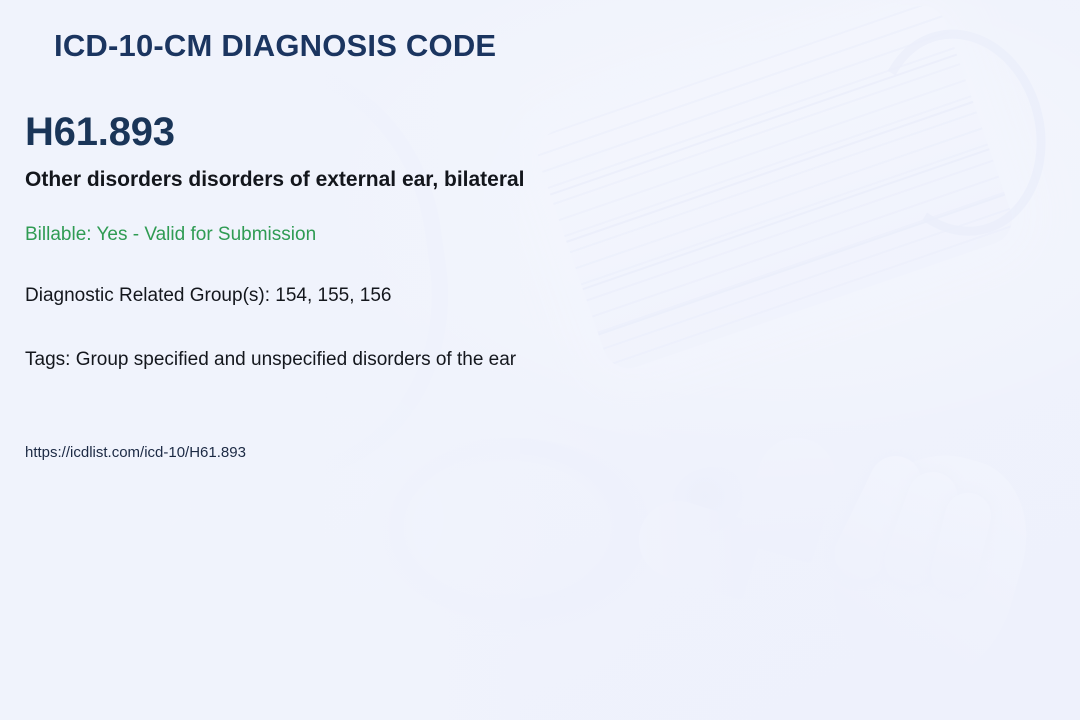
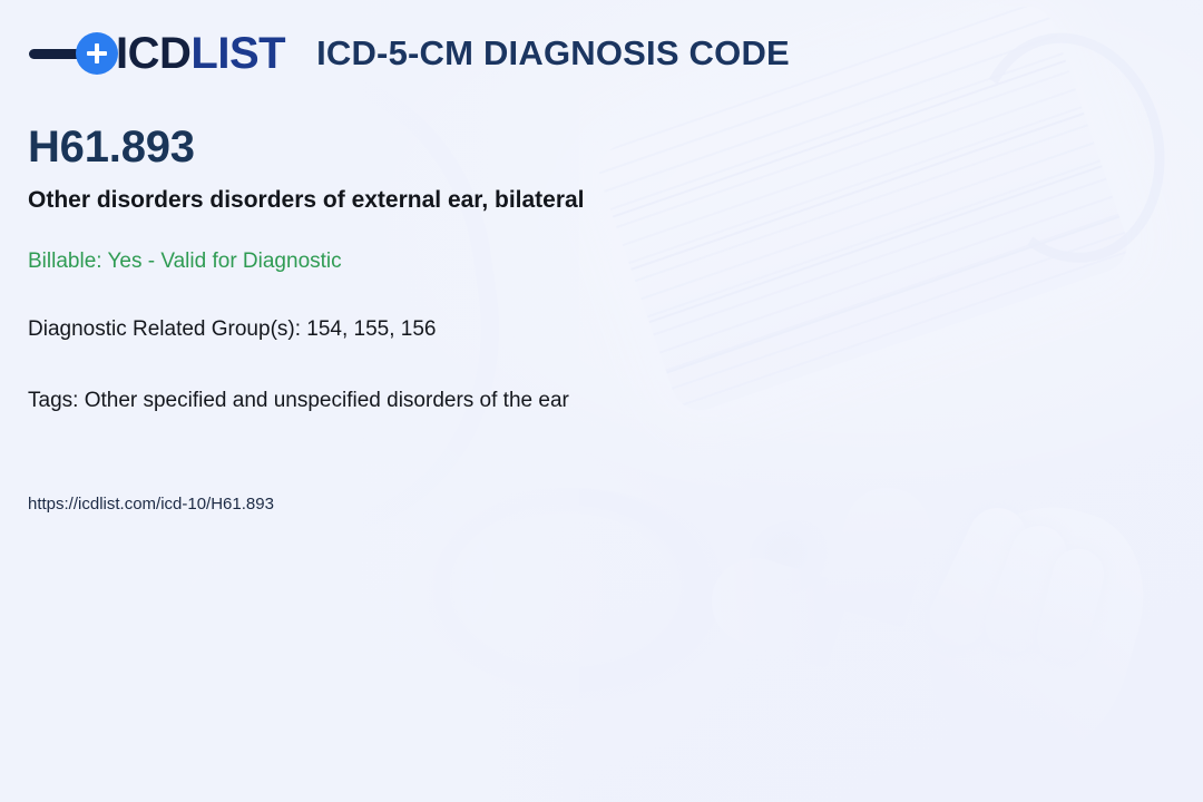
+ ICDLIST
- ICD-10-CM DIAGNOSIS CODE
+ ICD-5-CM DIAGNOSIS CODE
  H61.893
  Other disorders disorders of external ear, bilateral
- Billable: Yes - Valid for Submission
+ Billable: Yes - Valid for Diagnostic
  Diagnostic Related Group(s): 154, 155, 156
- Tags: Group specified and unspecified disorders of the ear
+ Tags: Other specified and unspecified disorders of the ear
  https://icdlist.com/icd-10/H61.893
